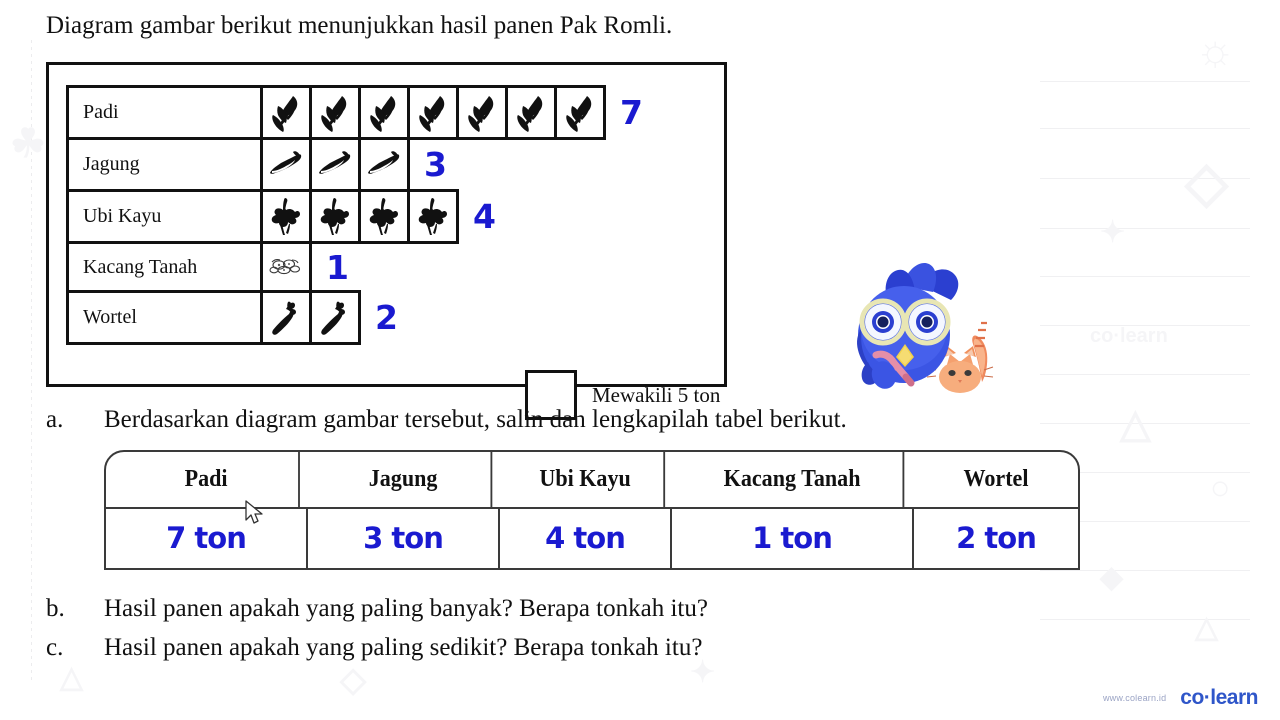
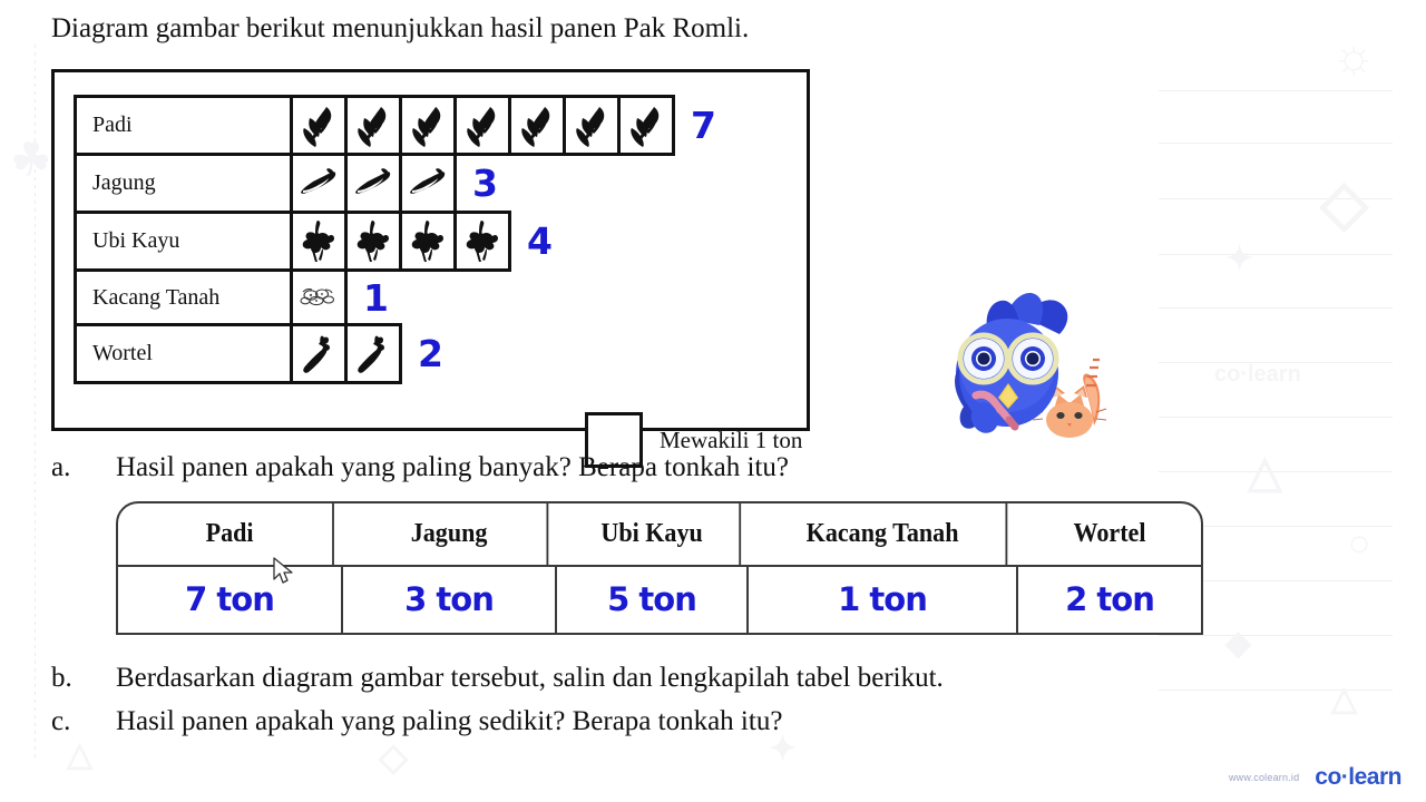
  Diagram gambar berikut menunjukkan hasil panen Pak Romli.
  Padi
  7
  Jagung
  3
  Ubi Kayu
  4
  Kacang Tanah
  1
  Wortel
  2
- Mewakili 5 ton
+ Mewakili 1 ton
  a.
- Berdasarkan diagram gambar tersebut, salin dan lengkapilah tabel berikut.
+ Hasil panen apakah yang paling banyak? Berapa tonkah itu?
  Padi
  Jagung
  Ubi Kayu
  Kacang Tanah
  Wortel
  7 ton
  3 ton
- 4 ton
+ 5 ton
  1 ton
  2 ton
  b.
- Hasil panen apakah yang paling banyak? Berapa tonkah itu?
+ Berdasarkan diagram gambar tersebut, salin dan lengkapilah tabel berikut.
  c.
  Hasil panen apakah yang paling sedikit? Berapa tonkah itu?
  www.colearn.id
  co·learn
